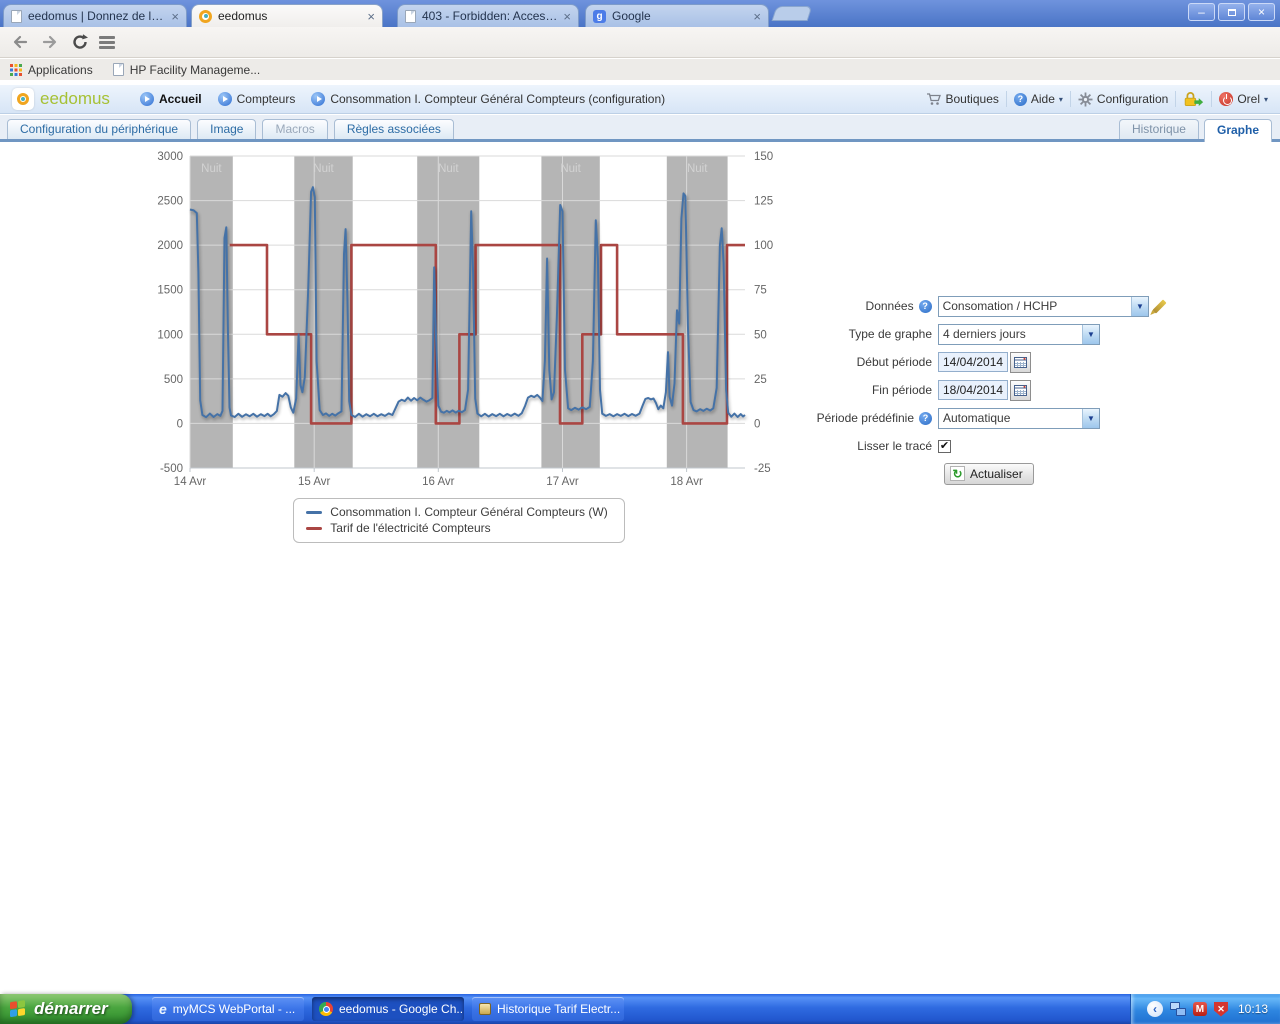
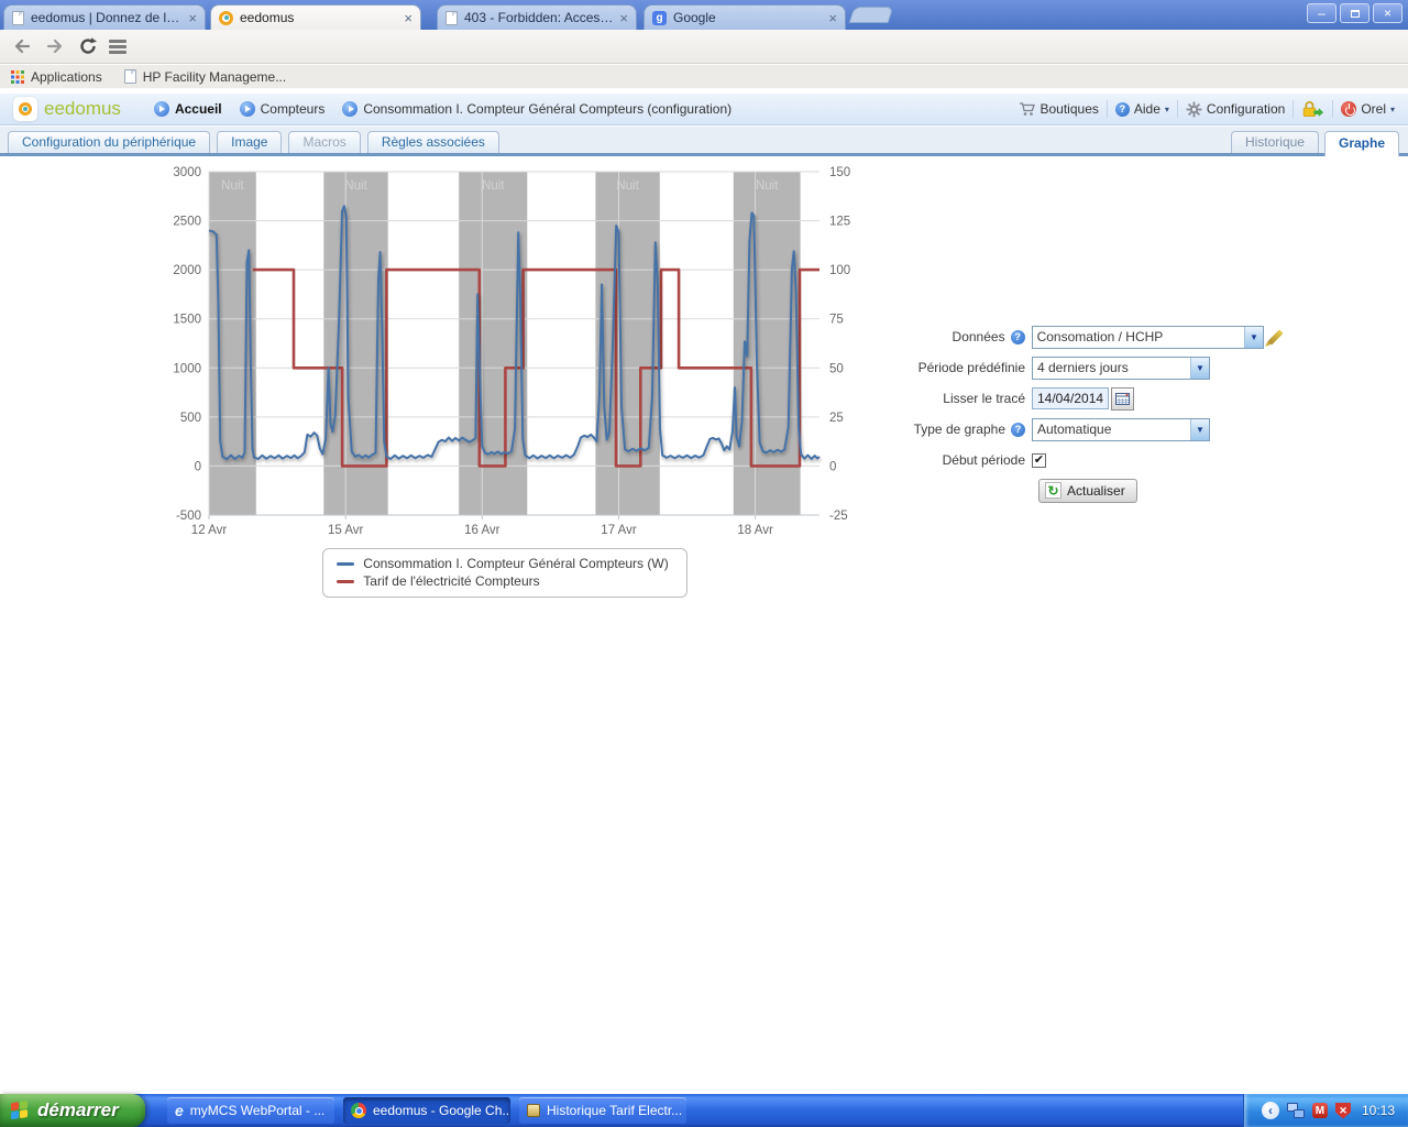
  eedomus | Donnez de l'int
  ×
  eedomus
  ×
  403 - Forbidden: Access i
  ×
  g
  Google
  ×
  –
  ×
  Applications
  HP Facility Manageme...
  eedomus
  Accueil
  Compteurs
  Consommation I. Compteur Général Compteurs (configuration)
  Boutiques
  ?
  Aide
  ▾
  Configuration
  Orel
  ▾
  Configuration du périphérique
  Image
  Macros
  Règles associées
  Historique
  Graphe
  -500
  -25
  0
  0
  500
  25
  1000
  50
  1500
  75
  2000
  100
  2500
  125
  3000
  150
- 14 Avr
+ 12 Avr
  15 Avr
  16 Avr
  17 Avr
  18 Avr
  Nuit
  Nuit
  Nuit
  Nuit
  Nuit
  Consommation I. Compteur Général Compteurs (W)
  Tarif de l'électricité Compteurs
  Données
  ?
  Consomation / HCHP
  ▼
- Type de graphe
+ Période prédéfinie
  4 derniers jours
  ▼
- Début période
+ Lisser le tracé
  14/04/2014
- Fin période
- 18/04/2014
- Période prédéfinie
+ Type de graphe
  ?
  Automatique
  ▼
- Lisser le tracé
+ Début période
  ✔
  ↻
  Actualiser
  démarrer
  e
  myMCS WebPortal - ...
  eedomus - Google Ch..
  Historique Tarif Electr...
  ‹
  M
  ✕
  10:13
